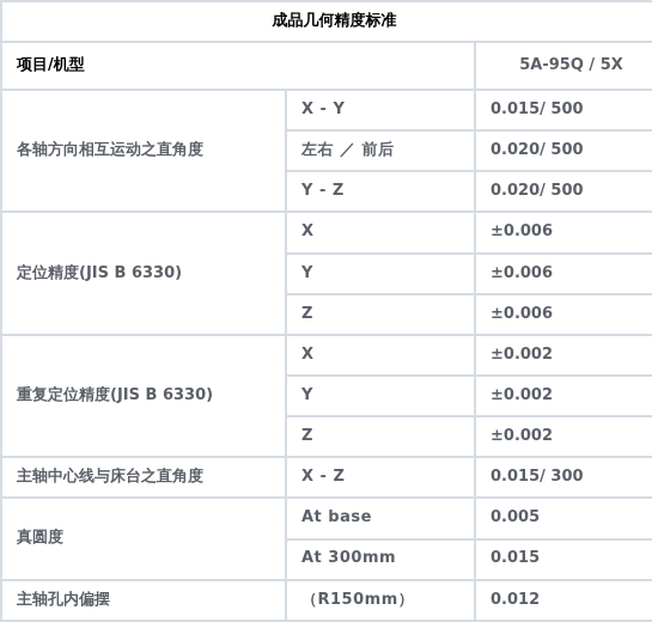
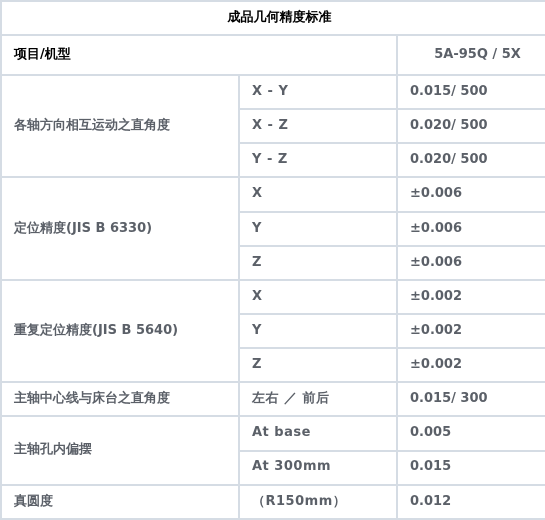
  成品几何精度标准
  项目/机型	5A-95Q / 5X
  各轴方向相互运动之直角度	X - Y	0.015/ 500
- 左右 ／ 前后	0.020/ 500
+ X - Z	0.020/ 500
  Y - Z	0.020/ 500
  定位精度(JIS B 6330)	X	±0.006
  Y	±0.006
  Z	±0.006
- 重复定位精度(JIS B 6330)	X	±0.002
+ 重复定位精度(JIS B 5640)	X	±0.002
  Y	±0.002
  Z	±0.002
- 主轴中心线与床台之直角度	X - Z	0.015/ 300
+ 主轴中心线与床台之直角度	左右 ／ 前后	0.015/ 300
- 真圆度	At base	0.005
+ 主轴孔内偏摆	At base	0.005
  At 300mm	0.015
- 主轴孔内偏摆	（R150mm）	0.012
+ 真圆度	（R150mm）	0.012
